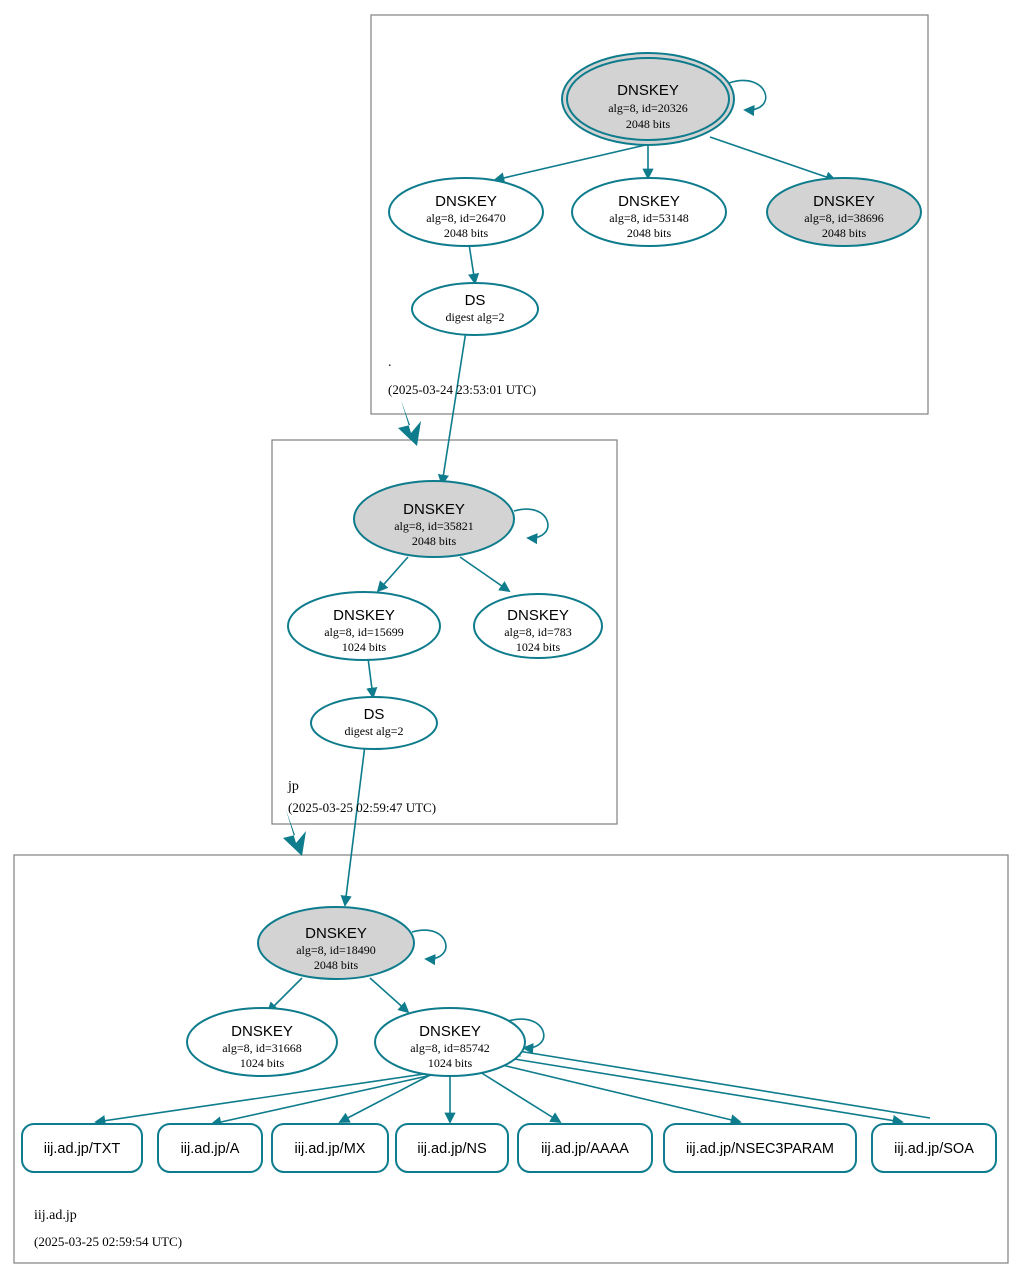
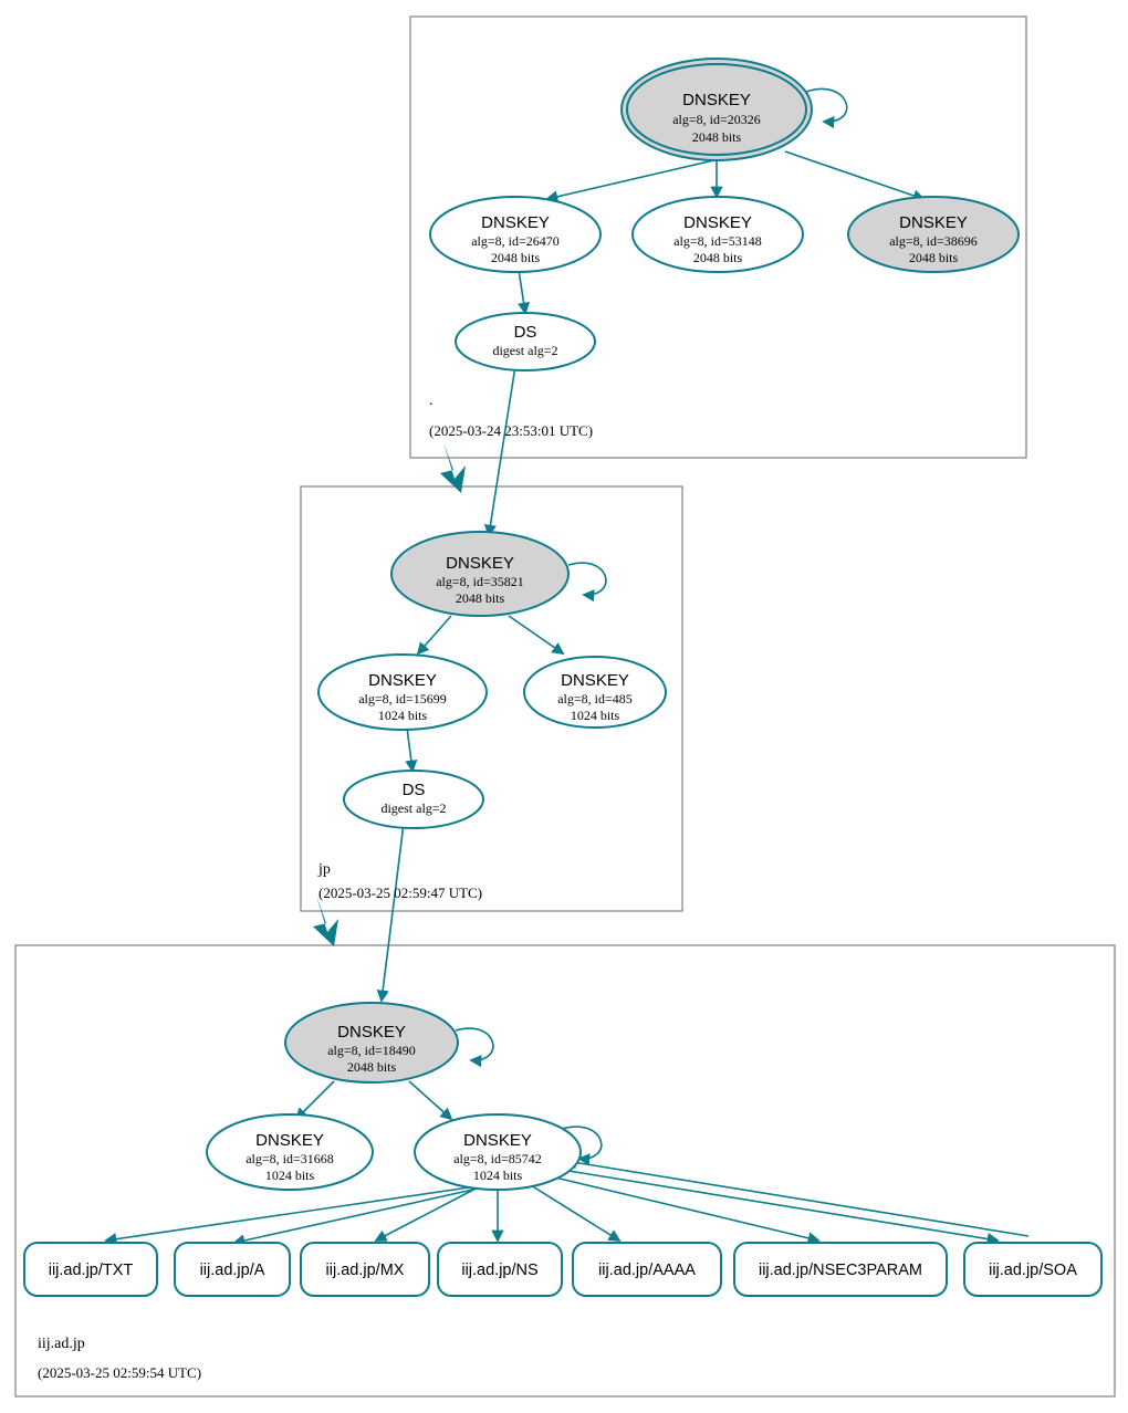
  DNSKEY
  alg=8, id=20326
  2048 bits
  DNSKEY
  alg=8, id=26470
  2048 bits
  DNSKEY
  alg=8, id=53148
  2048 bits
  DNSKEY
  alg=8, id=38696
  2048 bits
  DS
  digest alg=2
  .
  (2025-03-24 23:53:01 UTC)
  DNSKEY
  alg=8, id=35821
  2048 bits
  DNSKEY
  alg=8, id=15699
  1024 bits
  DNSKEY
- alg=8, id=783
+ alg=8, id=485
  1024 bits
  DS
  digest alg=2
  jp
  (2025-03-25 02:59:47 UTC)
  DNSKEY
  alg=8, id=18490
  2048 bits
  DNSKEY
  alg=8, id=31668
  1024 bits
  DNSKEY
  alg=8, id=85742
  1024 bits
  iij.ad.jp/TXT
  iij.ad.jp/A
  iij.ad.jp/MX
  iij.ad.jp/NS
  iij.ad.jp/AAAA
  iij.ad.jp/NSEC3PARAM
  iij.ad.jp/SOA
  iij.ad.jp
  (2025-03-25 02:59:54 UTC)
